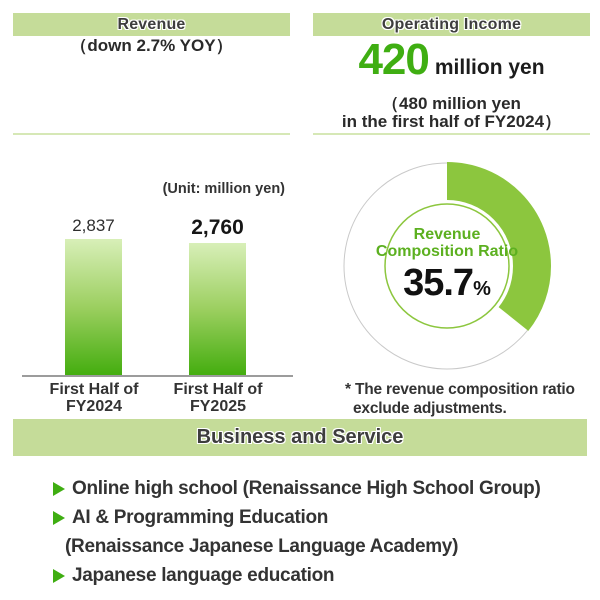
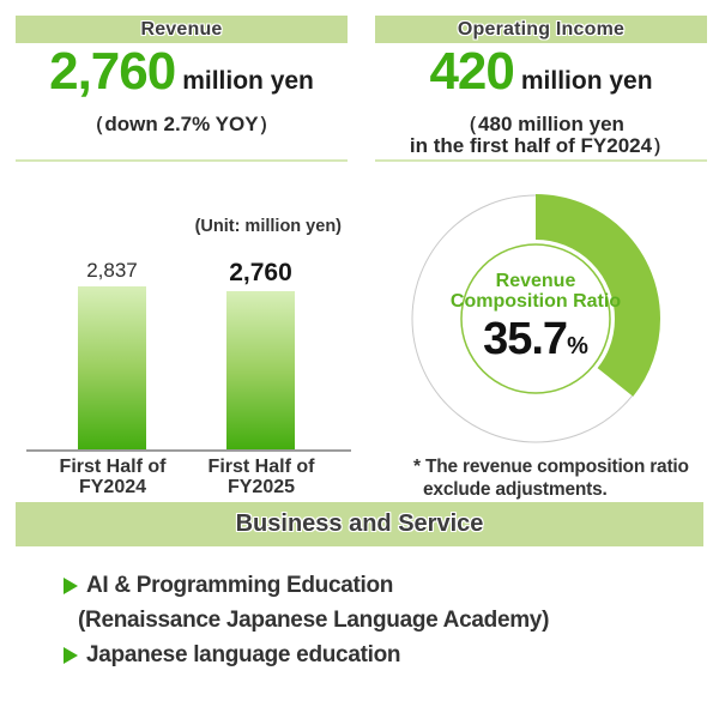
  Revenue
+ 2,760 million yen
  （down 2.7% YOY）
  Operating Income
  420 million yen
  （480 million yen
  in the first half of FY2024）
  (Unit: million yen)
  2,837
  2,760
  First Half of
  FY2024
  First Half of
  FY2025
  Revenue
  Composition Ratio
  35.7%
  * The revenue composition ratio
  exclude adjustments.
  Business and Service
- Online high school (Renaissance High School Group)
  AI & Programming Education
  (Renaissance Japanese Language Academy)
  Japanese language education
